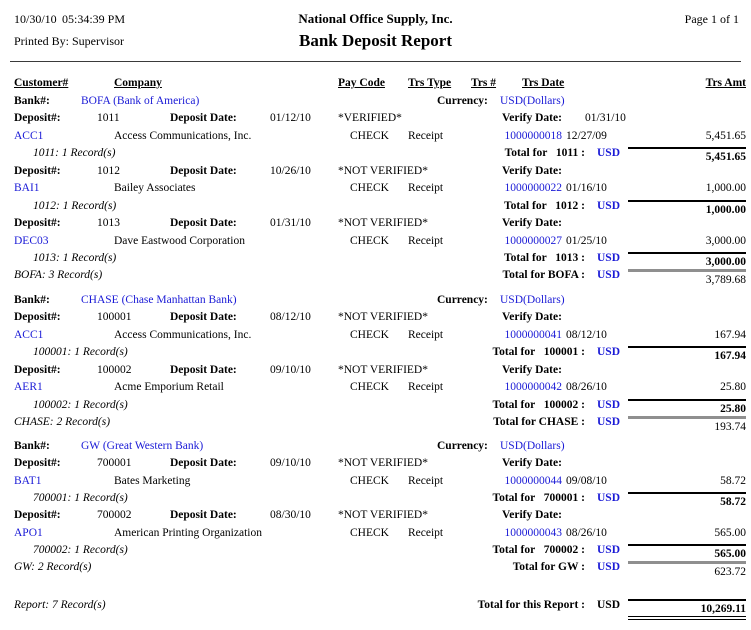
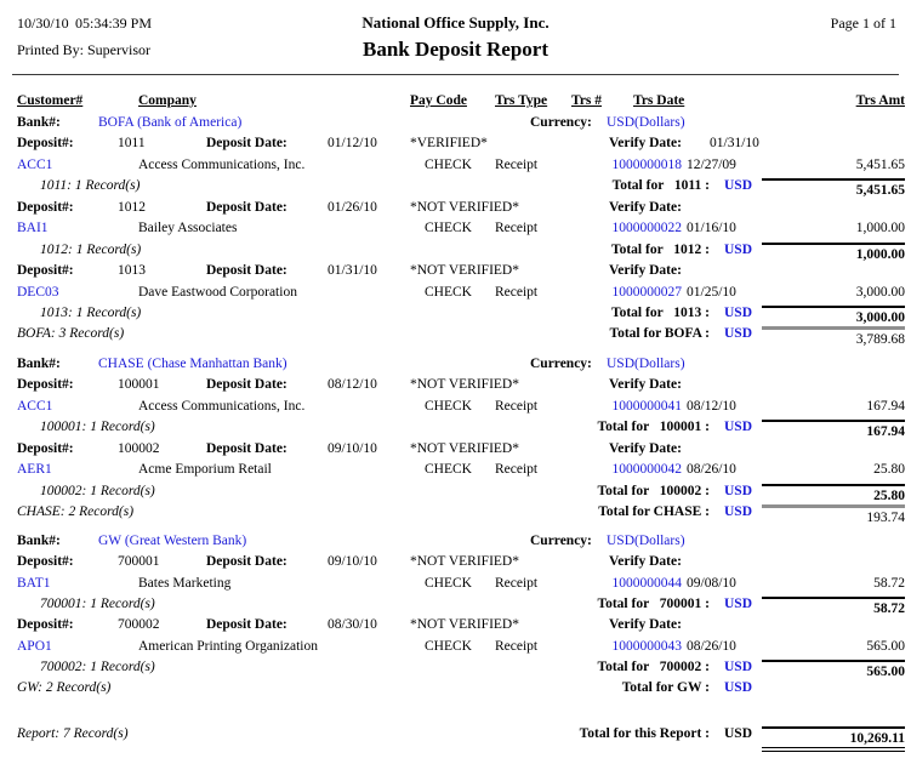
  10/30/10
  05:34:39 PM
  National Office Supply, Inc.
  Page 1 of 1
  Printed By: Supervisor
  Bank Deposit Report
  Customer#
  Company
  Pay Code
  Trs Type
  Trs #
  Trs Date
  Trs Amt
  Bank#:
  BOFA (Bank of America)
  Currency:
  USD(Dollars)
  Deposit#:
  1011
  Deposit Date:
  01/12/10
  *VERIFIED*
  Verify Date:
  01/31/10
  ACC1
  Access Communications, Inc.
  CHECK
  Receipt
  1000000018
  12/27/09
  5,451.65
  1011: 1 Record(s)
  Total for 1011 :
  USD
  5,451.65
  Deposit#:
  1012
  Deposit Date:
- 10/26/10
+ 01/26/10
  *NOT VERIFIED*
  Verify Date:
  BAI1
  Bailey Associates
  CHECK
  Receipt
  1000000022
  01/16/10
  1,000.00
  1012: 1 Record(s)
  Total for 1012 :
  USD
  1,000.00
  Deposit#:
  1013
  Deposit Date:
  01/31/10
  *NOT VERIFIED*
  Verify Date:
  DEC03
  Dave Eastwood Corporation
  CHECK
  Receipt
  1000000027
  01/25/10
  3,000.00
  1013: 1 Record(s)
  Total for 1013 :
  USD
  3,000.00
  BOFA: 3 Record(s)
  Total for BOFA :
  USD
  3,789.68
  Bank#:
  CHASE (Chase Manhattan Bank)
  Currency:
  USD(Dollars)
  Deposit#:
  100001
  Deposit Date:
  08/12/10
  *NOT VERIFIED*
  Verify Date:
  ACC1
  Access Communications, Inc.
  CHECK
  Receipt
  1000000041
  08/12/10
  167.94
  100001: 1 Record(s)
  Total for 100001 :
  USD
  167.94
  Deposit#:
  100002
  Deposit Date:
  09/10/10
  *NOT VERIFIED*
  Verify Date:
  AER1
  Acme Emporium Retail
  CHECK
  Receipt
  1000000042
  08/26/10
  25.80
  100002: 1 Record(s)
  Total for 100002 :
  USD
  25.80
  CHASE: 2 Record(s)
  Total for CHASE :
  USD
  193.74
  Bank#:
  GW (Great Western Bank)
  Currency:
  USD(Dollars)
  Deposit#:
  700001
  Deposit Date:
  09/10/10
  *NOT VERIFIED*
  Verify Date:
  BAT1
  Bates Marketing
  CHECK
  Receipt
  1000000044
  09/08/10
  58.72
  700001: 1 Record(s)
  Total for 700001 :
  USD
  58.72
  Deposit#:
  700002
  Deposit Date:
  08/30/10
  *NOT VERIFIED*
  Verify Date:
  APO1
  American Printing Organization
  CHECK
  Receipt
  1000000043
  08/26/10
  565.00
  700002: 1 Record(s)
  Total for 700002 :
  USD
  565.00
  GW: 2 Record(s)
  Total for GW :
  USD
- 623.72
  Report: 7 Record(s)
  Total for this Report :
  USD
  10,269.11
